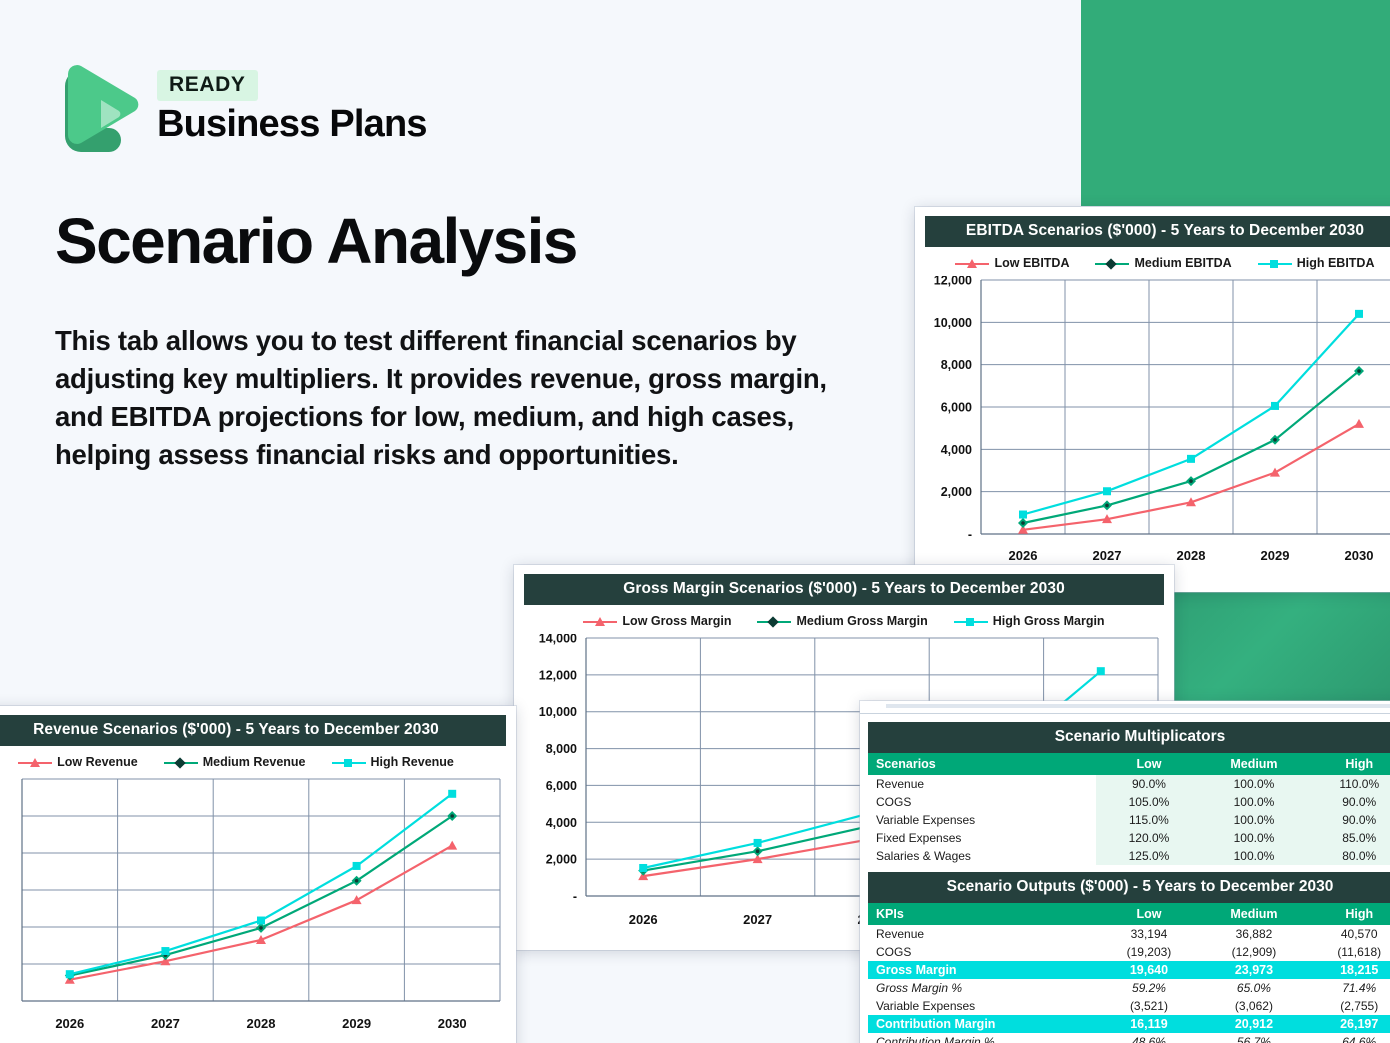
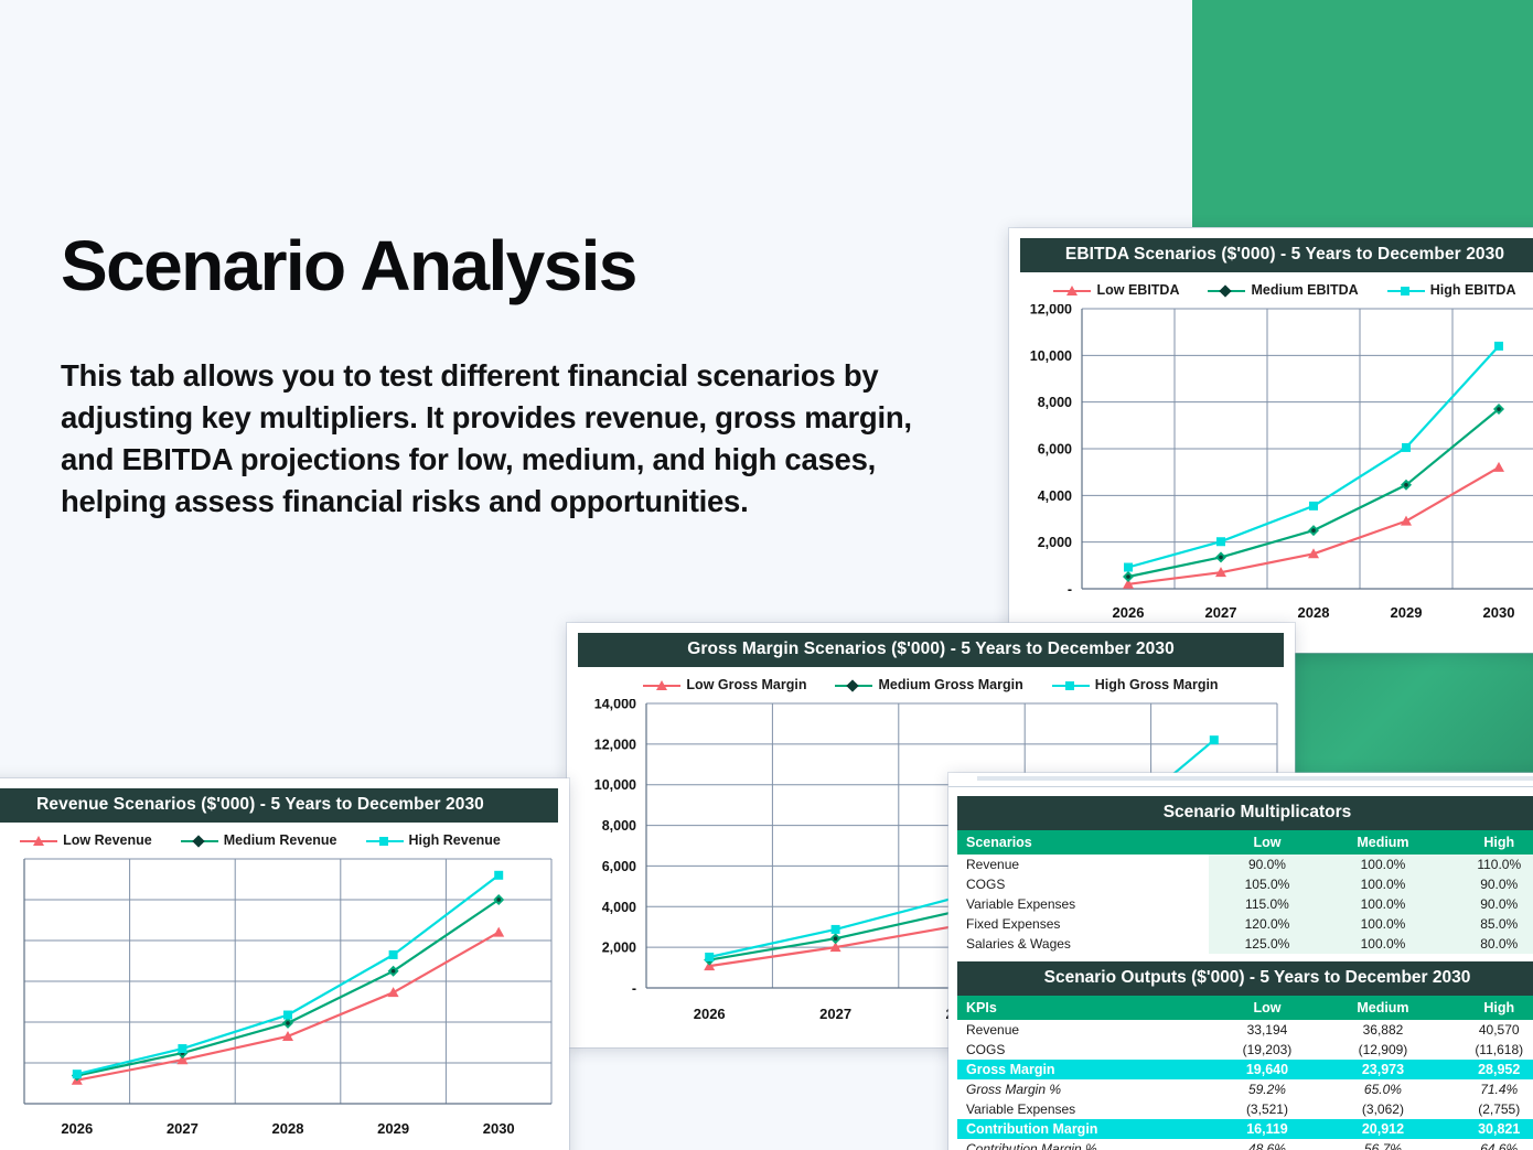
- READY
- Business Plans
  Scenario Analysis
  This tab allows you to test different financial scenarios by adjusting key multipliers. It provides revenue, gross margin, and EBITDA projections for low, medium, and high cases, helping assess financial risks and opportunities.
  EBITDA Scenarios ($'000) - 5 Years to December 2030
  Low EBITDA
  Medium EBITDA
  High EBITDA
  -
  2,000
  4,000
  6,000
  8,000
  10,000
  12,000
  2026
  2027
  2028
  2029
  2030
  Gross Margin Scenarios ($'000) - 5 Years to December 2030
  Low Gross Margin
  Medium Gross Margin
  High Gross Margin
  -
  2,000
  4,000
  6,000
  8,000
  10,000
  12,000
  14,000
  2026
  2027
  Revenue Scenarios ($'000) - 5 Years to December 2030
  Low Revenue
  Medium Revenue
  High Revenue
  2026
  2027
  2028
  2029
  2030
  Scenario Multiplicators
  Scenarios	Low	Medium	High
  Revenue	90.0%	100.0%	110.0%
  COGS	105.0%	100.0%	90.0%
  Variable Expenses	115.0%	100.0%	90.0%
  Fixed Expenses	120.0%	100.0%	85.0%
  Salaries & Wages	125.0%	100.0%	80.0%
  Scenario Outputs ($'000) - 5 Years to December 2030
  KPIs	Low	Medium	High
  Revenue	33,194	36,882	40,570
  COGS	(19,203)	(12,909)	(11,618)
- Gross Margin	19,640	23,973	18,215
+ Gross Margin	19,640	23,973	28,952
  Gross Margin %	59.2%	65.0%	71.4%
  Variable Expenses	(3,521)	(3,062)	(2,755)
- Contribution Margin	16,119	20,912	26,197
+ Contribution Margin	16,119	20,912	30,821
  Contribution Margin %	48.6%	56.7%	64.6%
